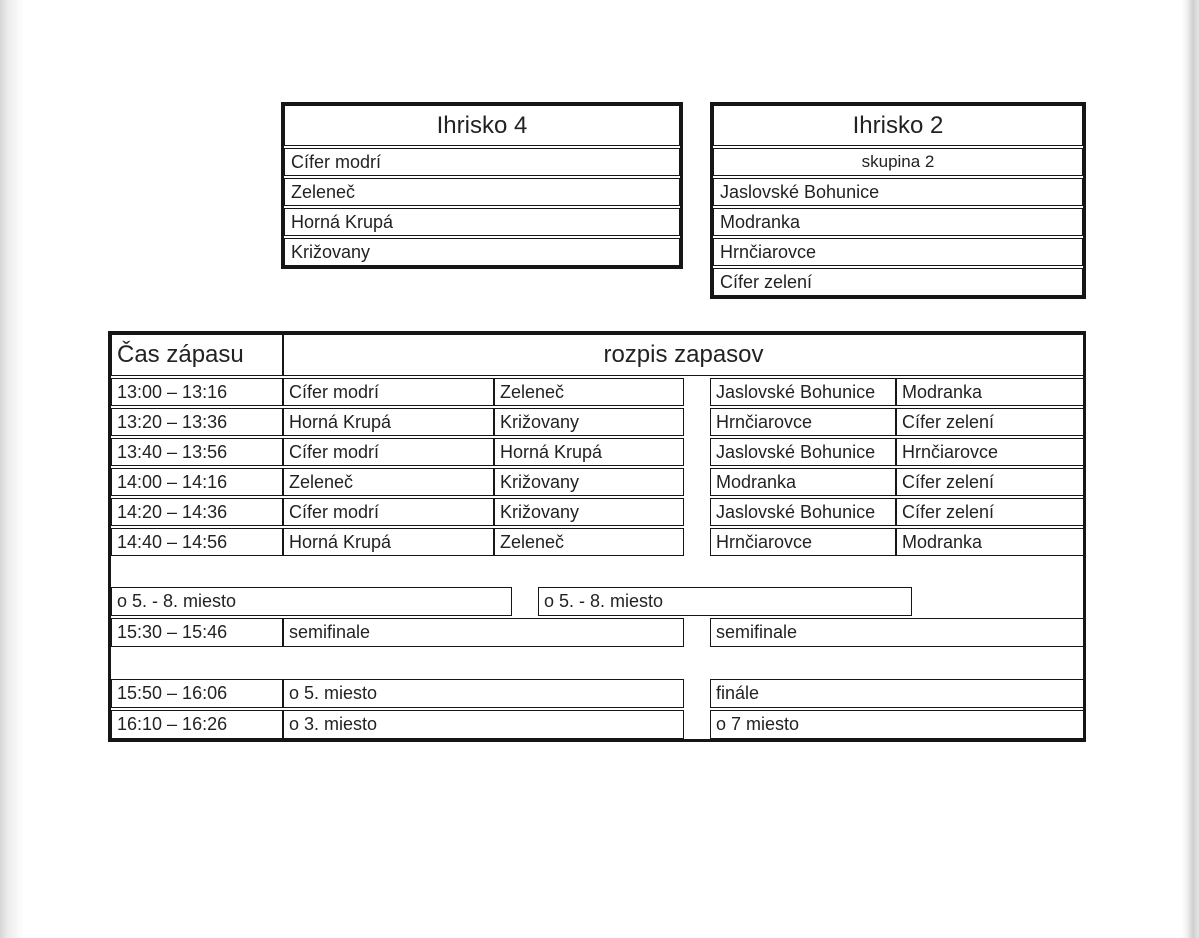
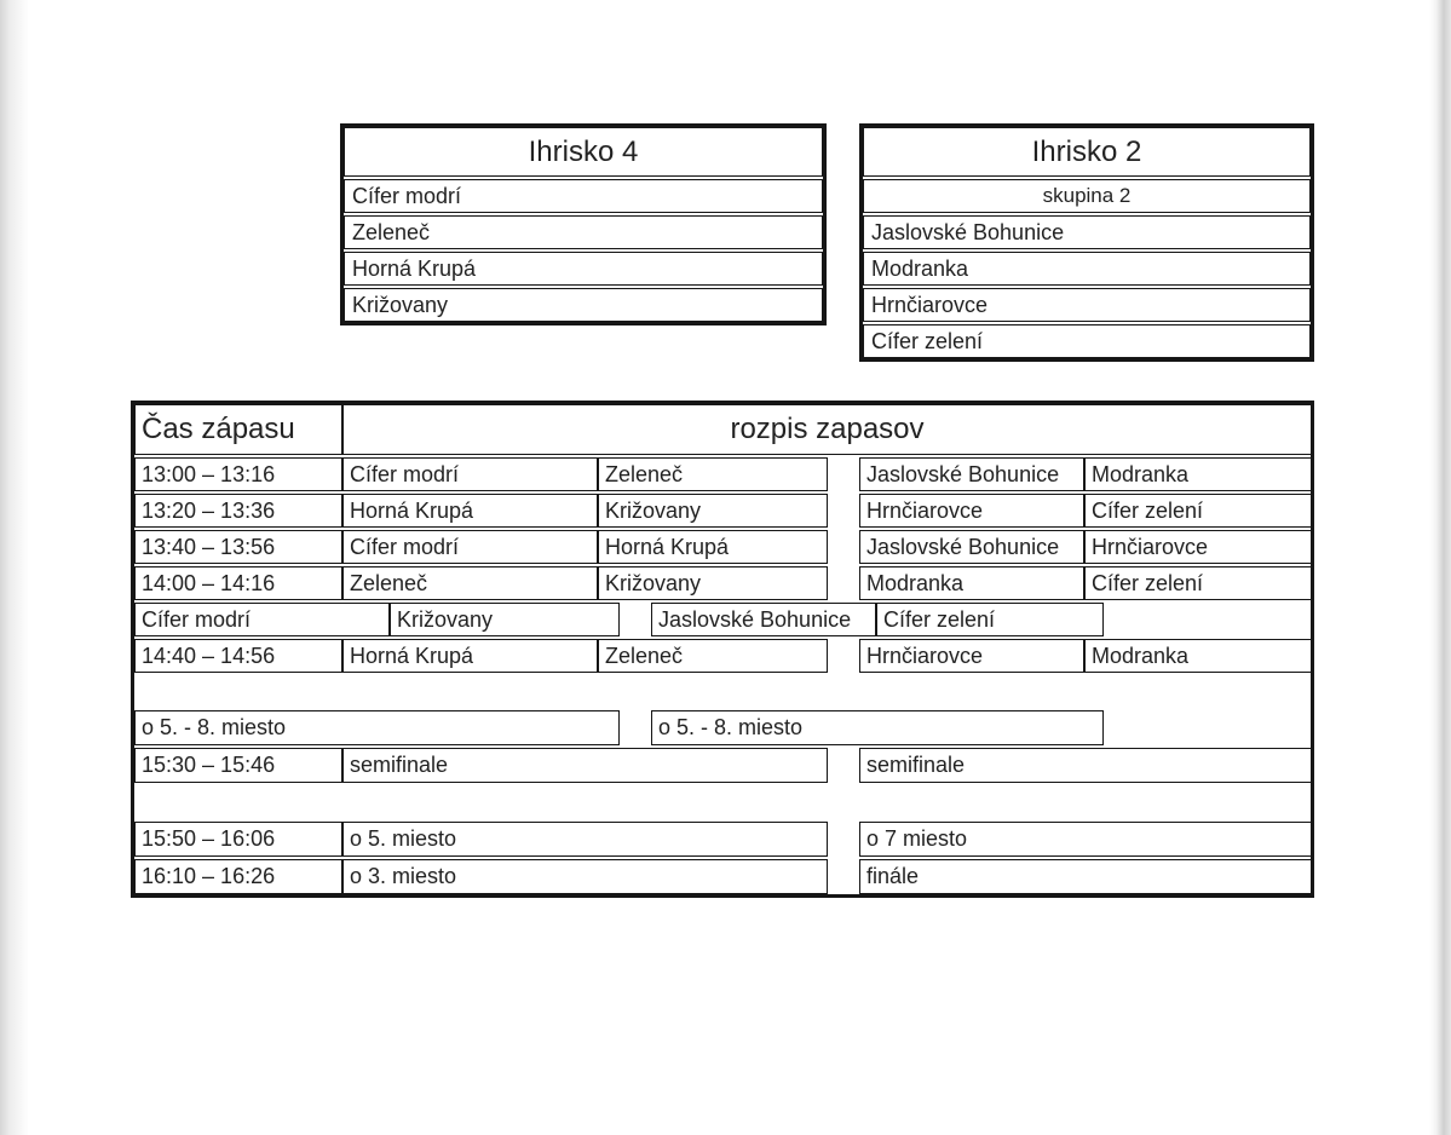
  Ihrisko 4
  Cífer modrí
  Zeleneč
  Horná Krupá
  Križovany
  Ihrisko 2
  skupina 2
  Jaslovské Bohunice
  Modranka
  Hrnčiarovce
  Cífer zelení
  Čas zápasu
  rozpis zapasov
  13:00 – 13:16
  Cífer modrí
  Zeleneč
  Jaslovské Bohunice
  Modranka
  13:20 – 13:36
  Horná Krupá
  Križovany
  Hrnčiarovce
  Cífer zelení
  13:40 – 13:56
  Cífer modrí
  Horná Krupá
  Jaslovské Bohunice
  Hrnčiarovce
  14:00 – 14:16
  Zeleneč
  Križovany
  Modranka
  Cífer zelení
- 14:20 – 14:36
  Cífer modrí
  Križovany
  Jaslovské Bohunice
  Cífer zelení
  14:40 – 14:56
  Horná Krupá
  Zeleneč
  Hrnčiarovce
  Modranka
  o 5. - 8. miesto
  o 5. - 8. miesto
  15:30 – 15:46
  semifinale
  semifinale
  15:50 – 16:06
  o 5. miesto
- finále
+ o 7 miesto
  16:10 – 16:26
  o 3. miesto
- o 7 miesto
+ finále
